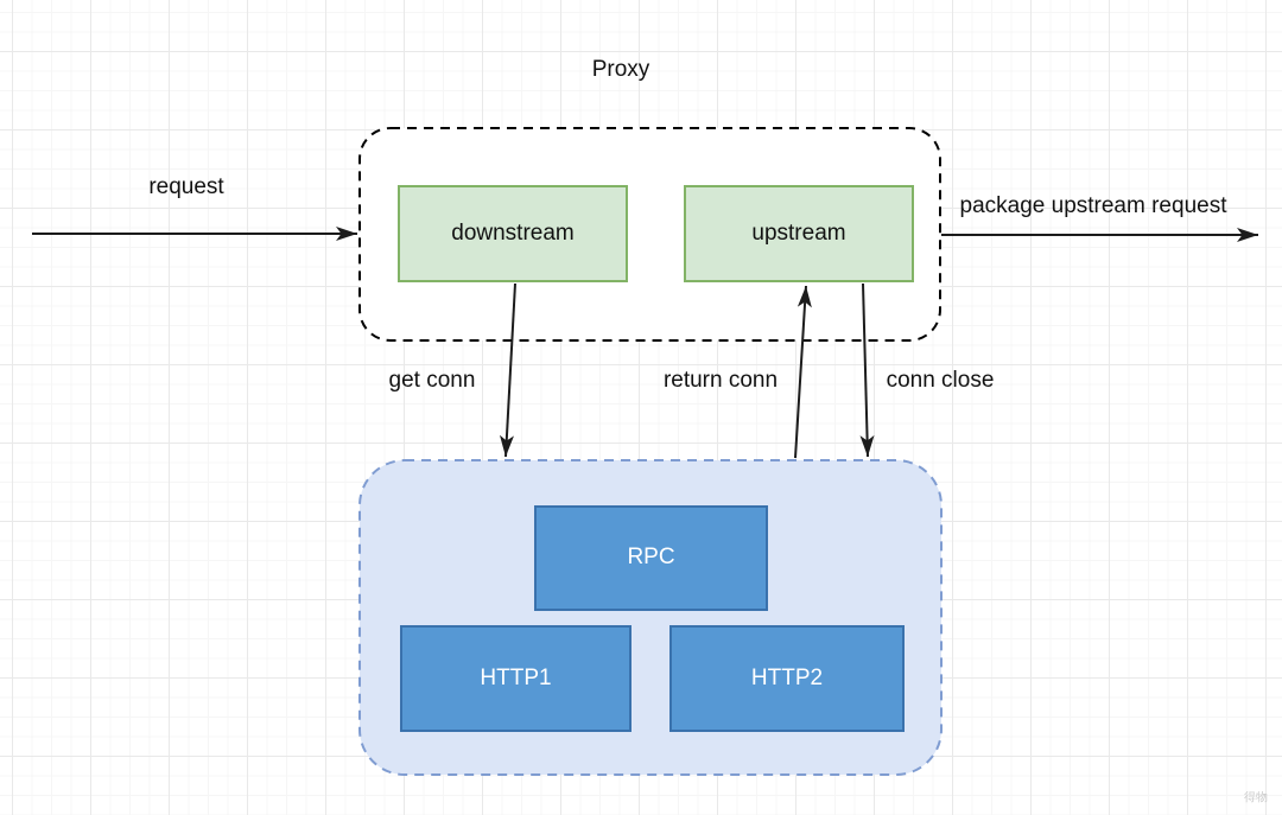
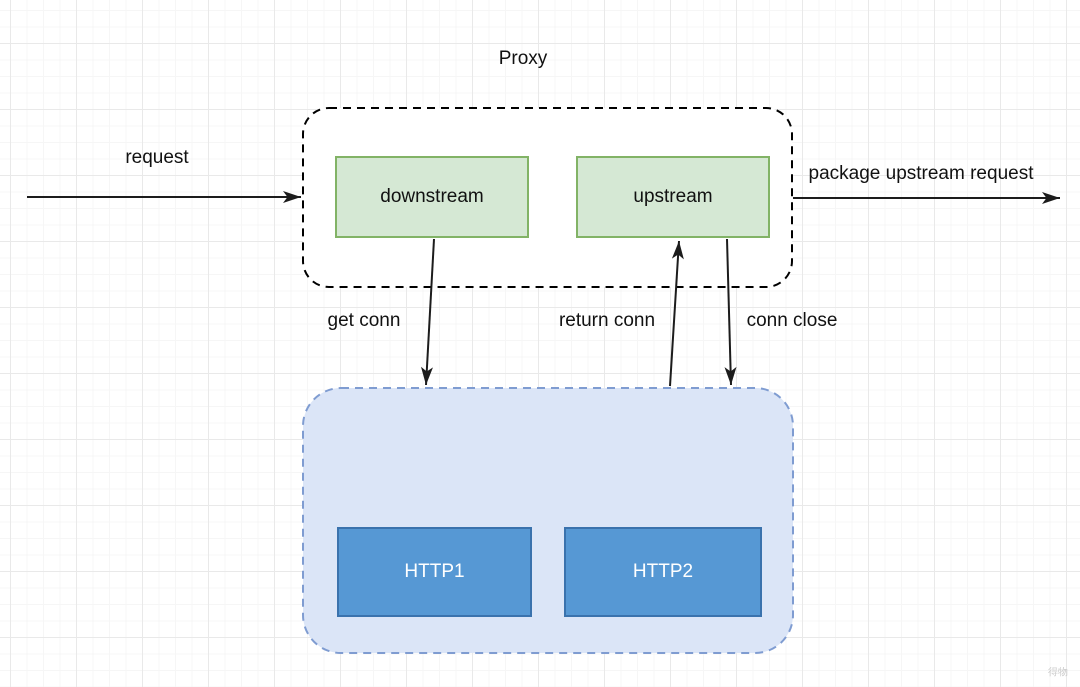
  Proxy
  downstream
  upstream
- RPC
  HTTP1
  HTTP2
  request
  package upstream request
  get conn
  return conn
  conn close
  得物
